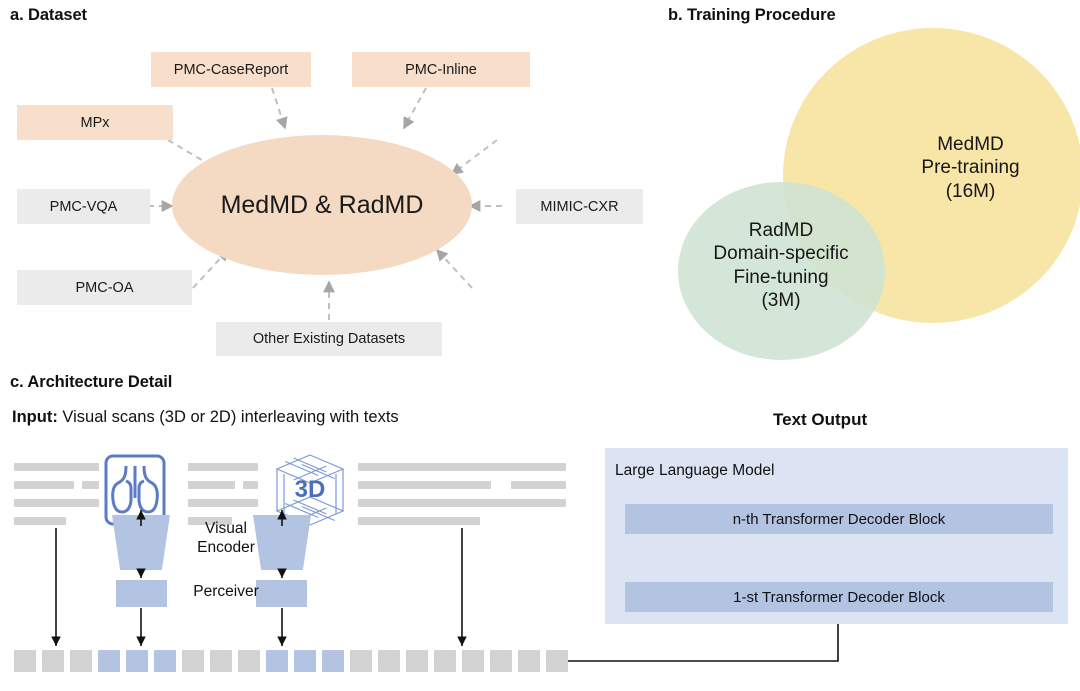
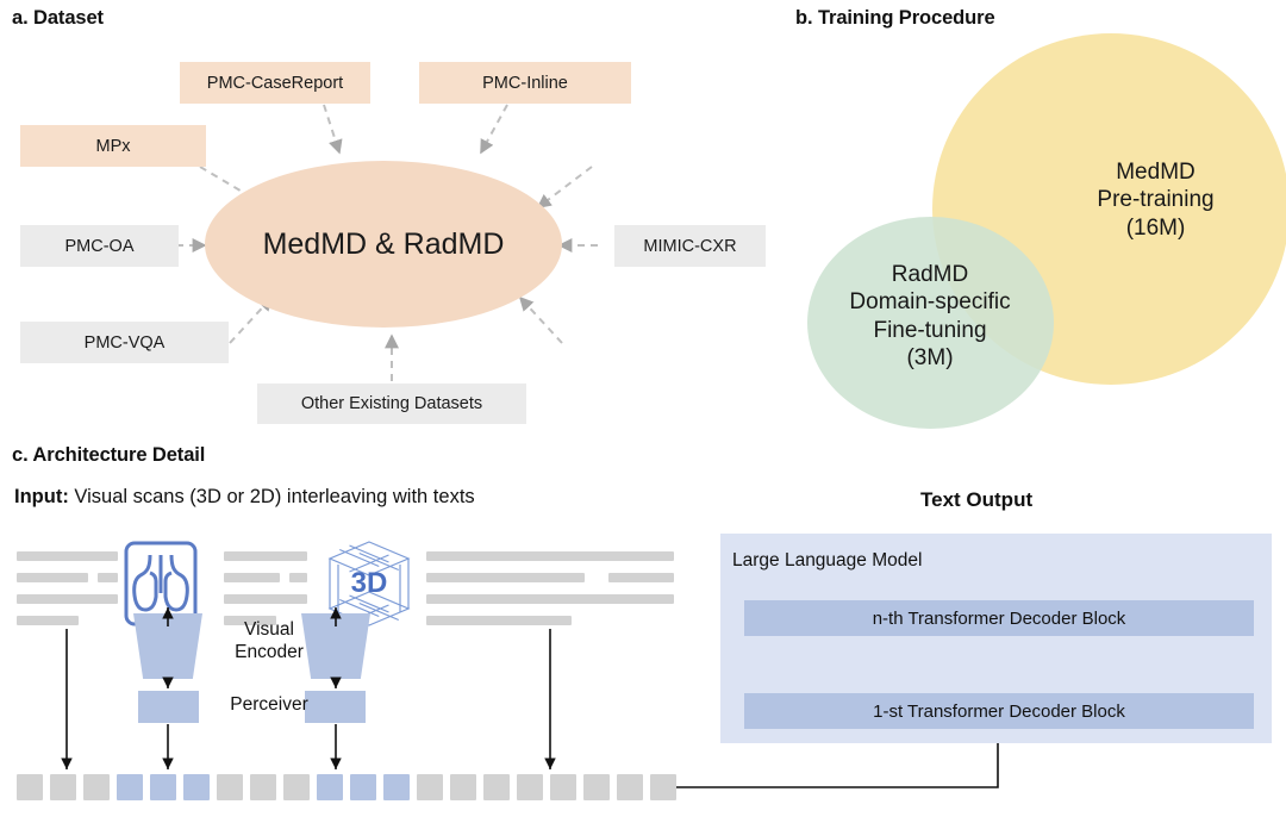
  a. Dataset
  MedMD & RadMD
  PMC-CaseReport
  PMC-Inline
  MPx
- PMC-VQA
+ PMC-OA
  MIMIC-CXR
- PMC-OA
+ PMC-VQA
  Other Existing Datasets
  b. Training Procedure
  MedMD
  Pre-training
  (16M)
  RadMD
  Domain-specific
  Fine-tuning
  (3M)
  c. Architecture Detail
  Input: Visual scans (3D or 2D) interleaving with texts
  3D
  Visual
  Encoder
  Perceiver
  Text Output
  Large Language Model
  n-th Transformer Decoder Block
  1-st Transformer Decoder Block
